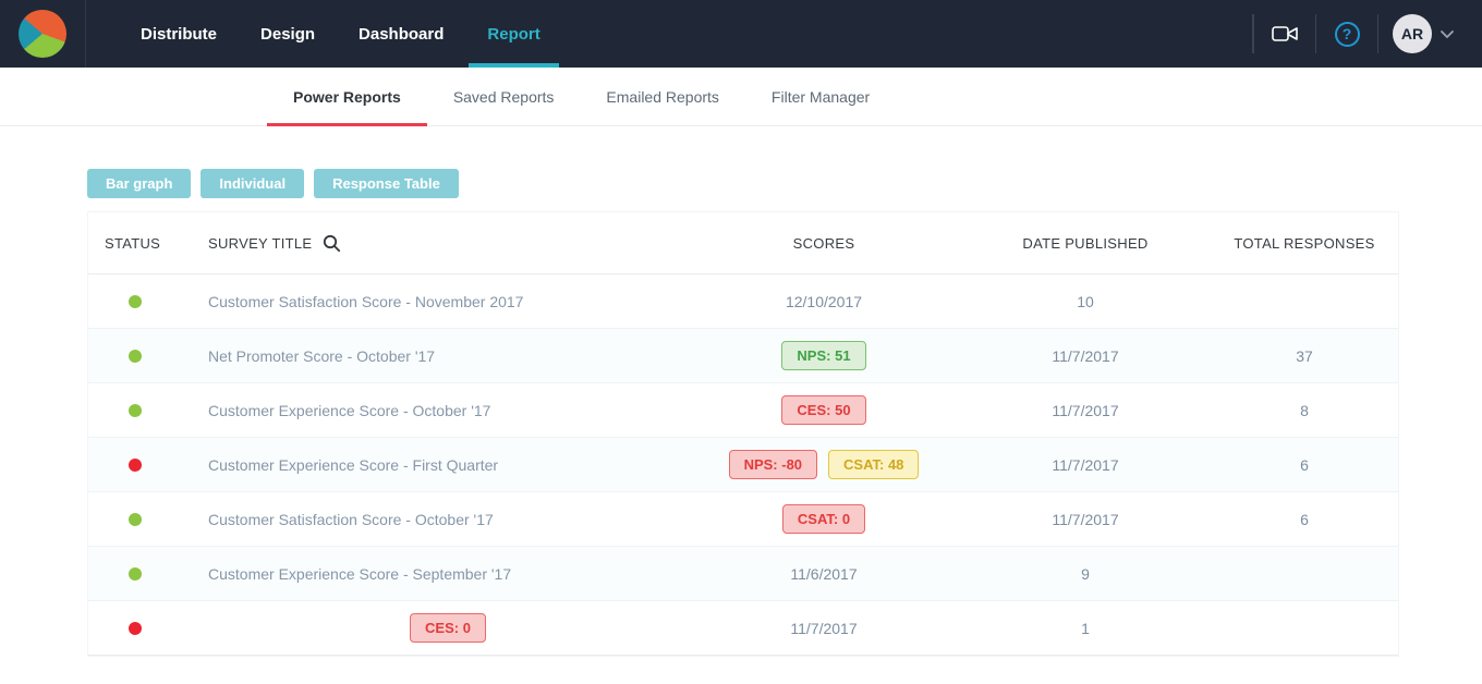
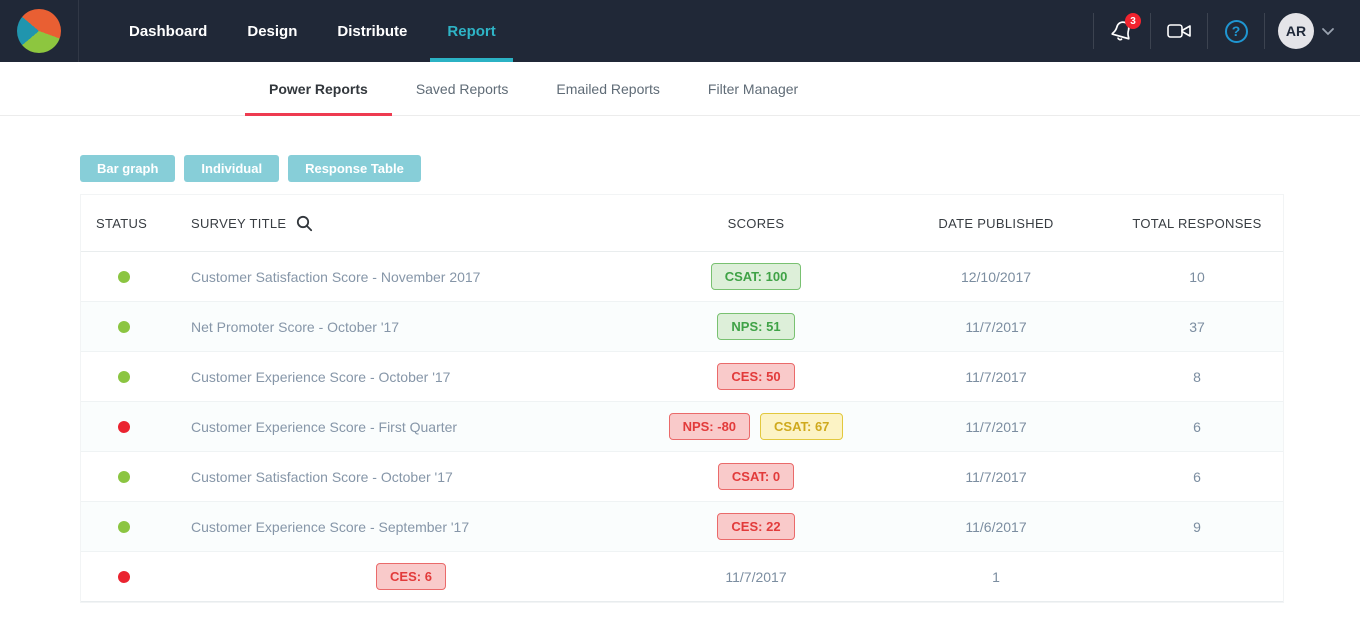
- Distribute
+ Dashboard
  Design
- Dashboard
+ Distribute
  Report
+ 3
  ?
  AR
  Power Reports
  Saved Reports
  Emailed Reports
  Filter Manager
  Bar graph
  Individual
  Response Table
  STATUS
  SURVEY TITLE
  SCORES
  DATE PUBLISHED
  TOTAL RESPONSES
  Customer Satisfaction Score - November 2017
+ CSAT: 100
  12/10/2017
  10
  Net Promoter Score - October '17
  NPS: 51
  11/7/2017
  37
  Customer Experience Score - October '17
  CES: 50
  11/7/2017
  8
  Customer Experience Score - First Quarter
  NPS: -80
- CSAT: 48
+ CSAT: 67
  11/7/2017
  6
  Customer Satisfaction Score - October '17
  CSAT: 0
  11/7/2017
  6
  Customer Experience Score - September '17
+ CES: 22
  11/6/2017
  9
- CES: 0
+ CES: 6
  11/7/2017
  1
